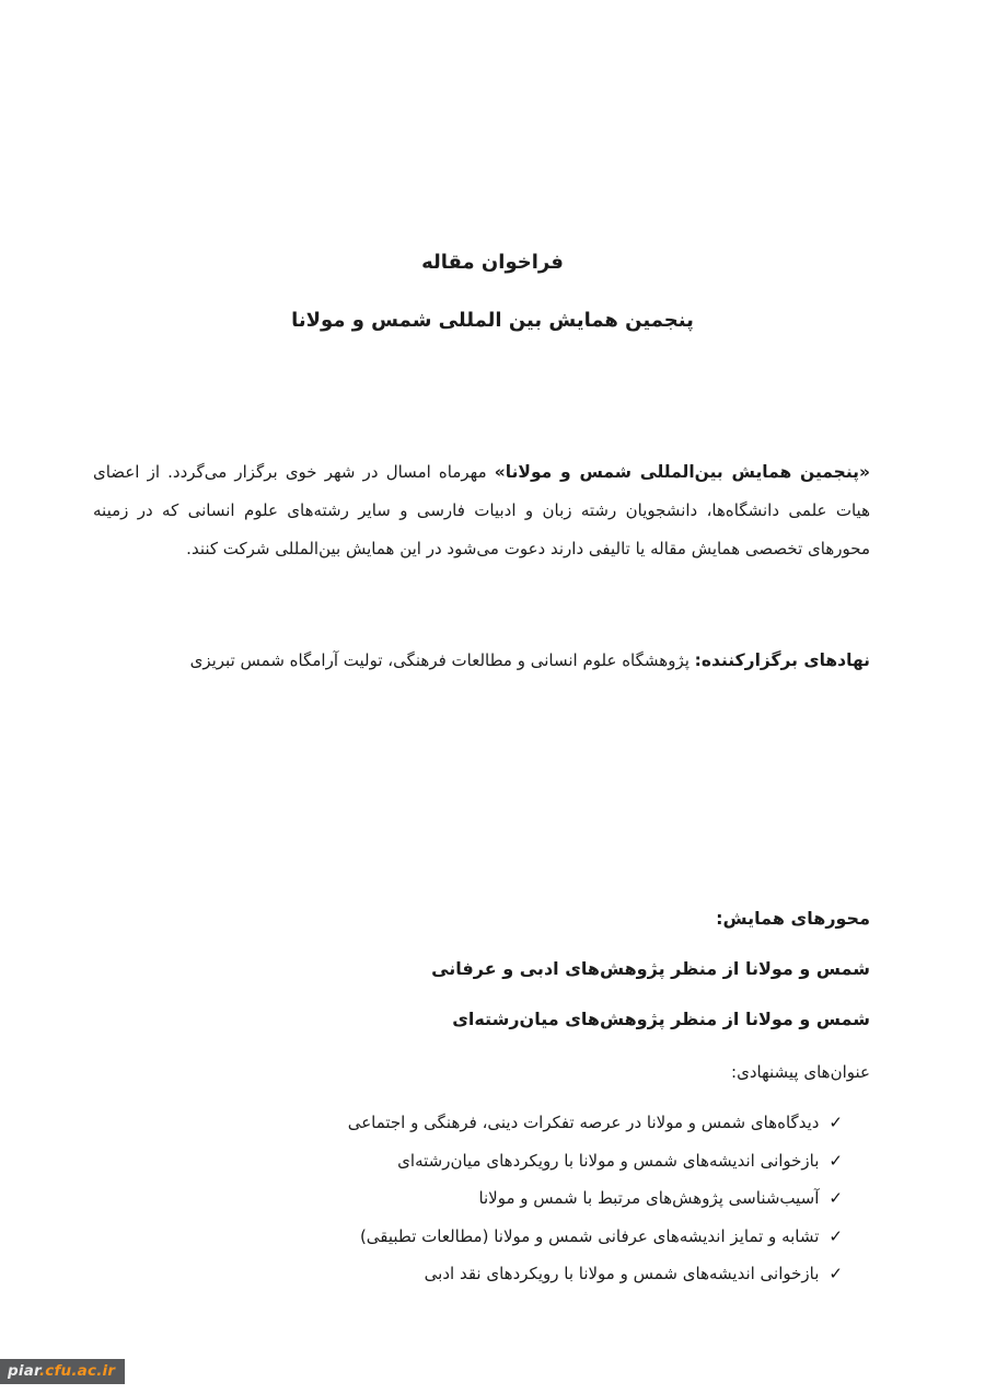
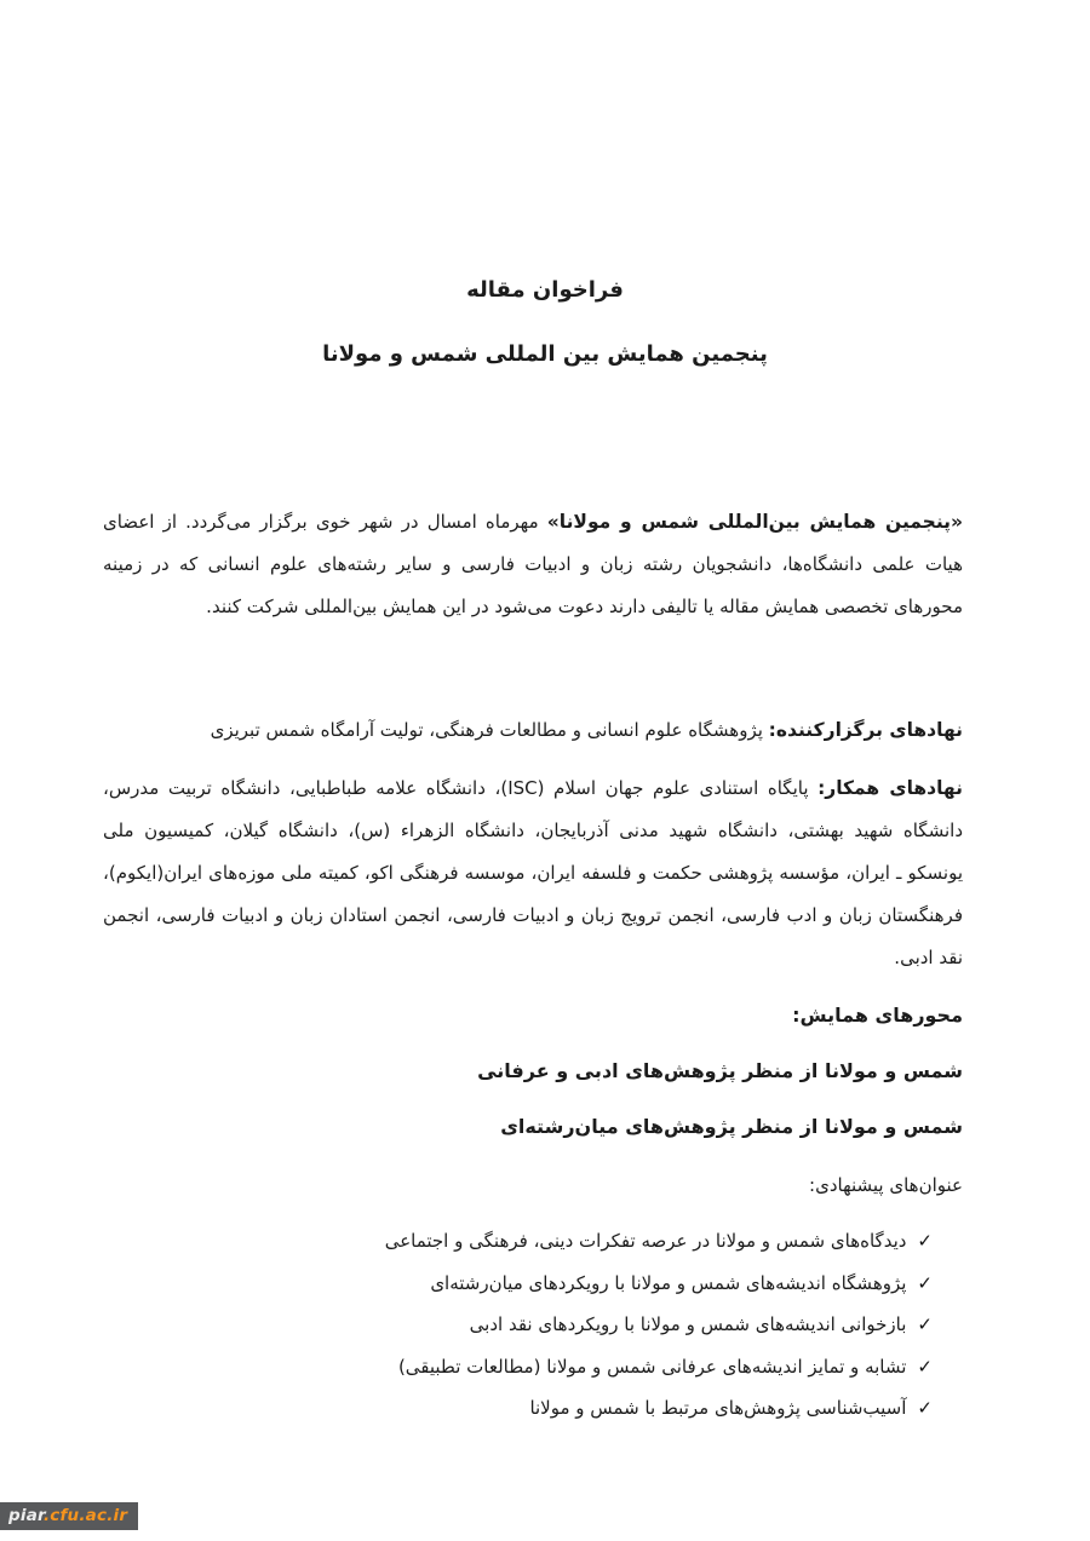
  فراخوان مقاله
  پنجمین همایش بین المللی شمس و مولانا
  «پنجمین همایش بین‌المللی شمس و مولانا» مهرماه امسال در شهر خوی برگزار می‌گردد. از اعضای هیات علمی دانشگاه‌ها، دانشجویان رشته زبان و ادبیات فارسی و سایر رشته‌های علوم انسانی که در زمینه محورهای تخصصی همایش مقاله یا تالیفی دارند دعوت می‌شود در این همایش بین‌المللی شرکت کنند.
  نهادهای برگزارکننده: پژوهشگاه علوم انسانی و مطالعات فرهنگی، تولیت آرامگاه شمس تبریزی
+ نهادهای همکار: پایگاه استنادی علوم جهان اسلام (ISC)، دانشگاه علامه طباطبایی، دانشگاه تربیت مدرس، دانشگاه شهید بهشتی، دانشگاه شهید مدنی آذربایجان، دانشگاه الزهراء (س)، دانشگاه گیلان، کمیسیون ملی یونسکو ـ ایران، مؤسسه پژوهشی حکمت و فلسفه ایران، موسسه فرهنگی اکو، کمیته ملی موزه‌های ایران(ایکوم)، فرهنگستان زبان و ادب فارسی، انجمن ترویج زبان و ادبیات فارسی، انجمن استادان زبان و ادبیات فارسی، انجمن نقد ادبی.
  محورهای همایش:
  شمس و مولانا از منظر پژوهشهای ادبی و عرفانی
  شمس و مولانا از منظر پژوهشهای میانرشته‌ای
  عنوان‌های پیشنهادی:
  ✓
  دیدگاه‌های شمس و مولانا در عرصه تفکرات دینی، فرهنگی و اجتماعی
  ✓
- بازخوانی اندیشه‌های شمس و مولانا با رویکردهای میان‌رشته‌ای
+ پژوهشگاه اندیشه‌های شمس و مولانا با رویکردهای میان‌رشته‌ای
  ✓
- آسیب‌شناسی پژوهش‌های مرتبط با شمس و مولانا
+ بازخوانی اندیشه‌های شمس و مولانا با رویکردهای نقد ادبی
  ✓
  تشابه و تمایز اندیشه‌های عرفانی شمس و مولانا (مطالعات تطبیقی)
  ✓
- بازخوانی اندیشه‌های شمس و مولانا با رویکردهای نقد ادبی
+ آسیب‌شناسی پژوهش‌های مرتبط با شمس و مولانا
  piar.cfu.ac.ir
